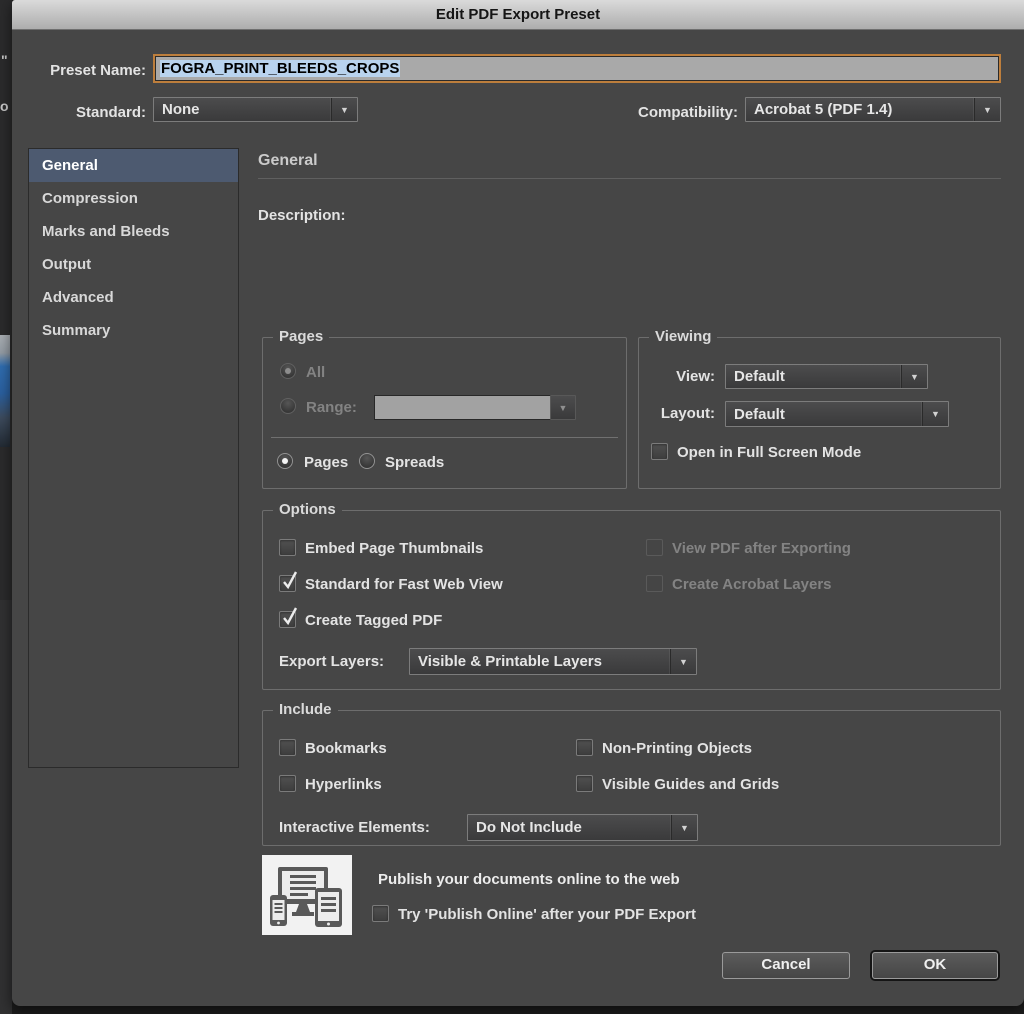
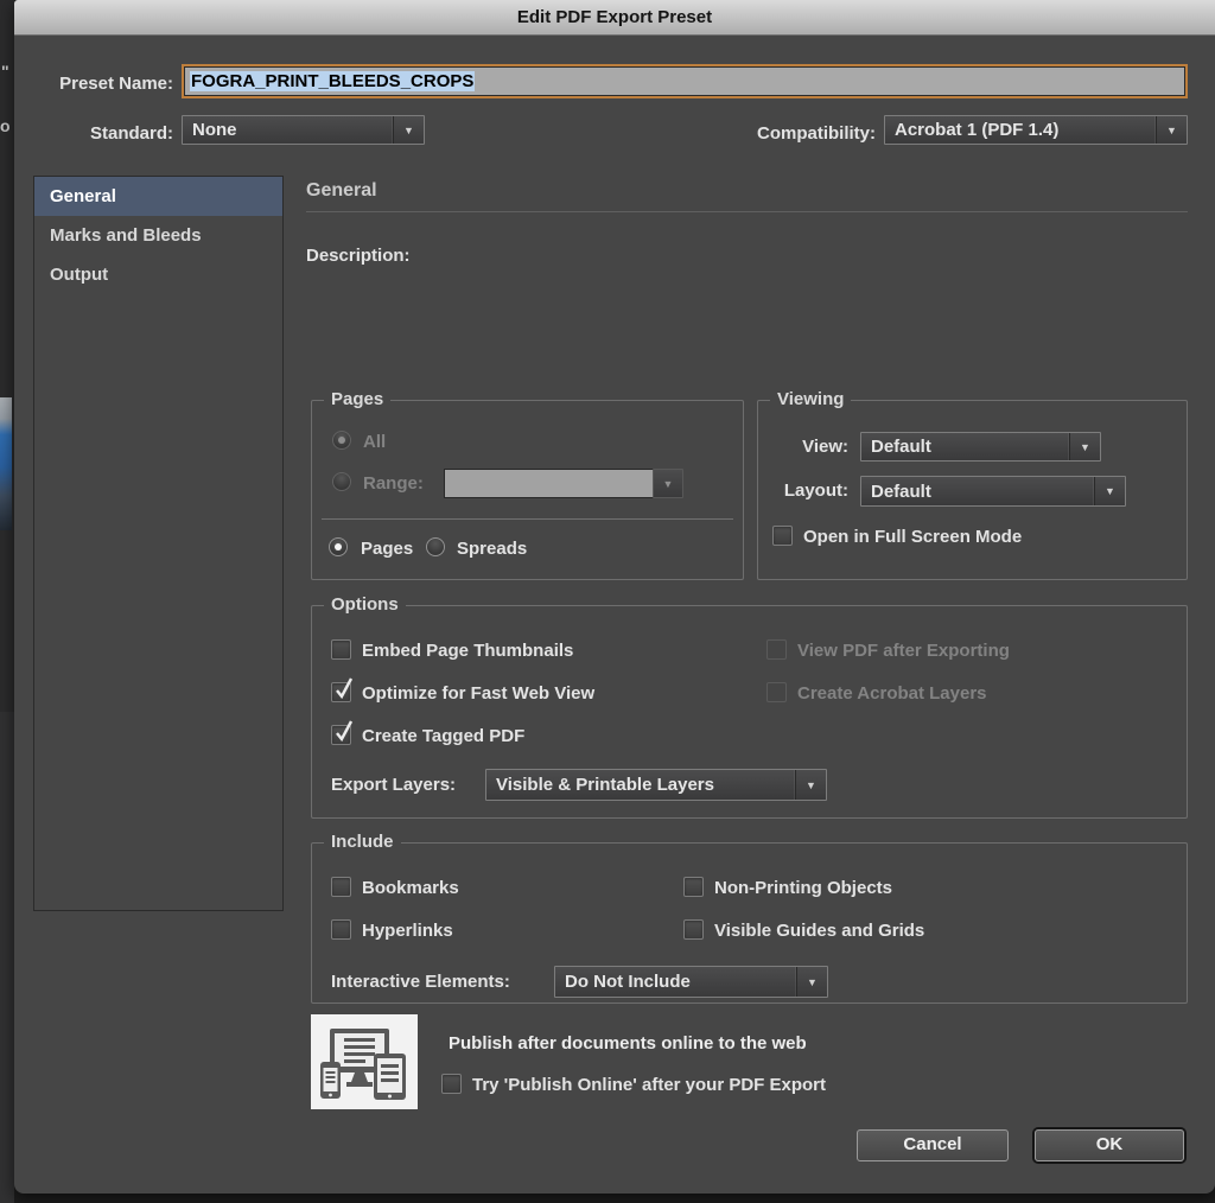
  "
  o
  Edit PDF Export Preset
  Preset Name:
  FOGRA_PRINT_BLEEDS_CROPS
  Standard:
  None
  ▼
  Compatibility:
- Acrobat 5 (PDF 1.4)
+ Acrobat 1 (PDF 1.4)
  ▼
  General
- Compression
  Marks and Bleeds
  Output
- Advanced
- Summary
  General
  Description:
  Pages
  All
  Range:
  ▼
  Pages
  Spreads
  Viewing
  View:
  Default
  ▼
  Layout:
  Default
  ▼
  Open in Full Screen Mode
  Options
  Embed Page Thumbnails
  View PDF after Exporting
- Standard for Fast Web View
+ Optimize for Fast Web View
  Create Acrobat Layers
  Create Tagged PDF
  Export Layers:
  Visible & Printable Layers
  ▼
  Include
  Bookmarks
  Non-Printing Objects
  Hyperlinks
  Visible Guides and Grids
  Interactive Elements:
  Do Not Include
  ▼
- Publish your documents online to the web
+ Publish after documents online to the web
  Try 'Publish Online' after your PDF Export
  Cancel
  OK
